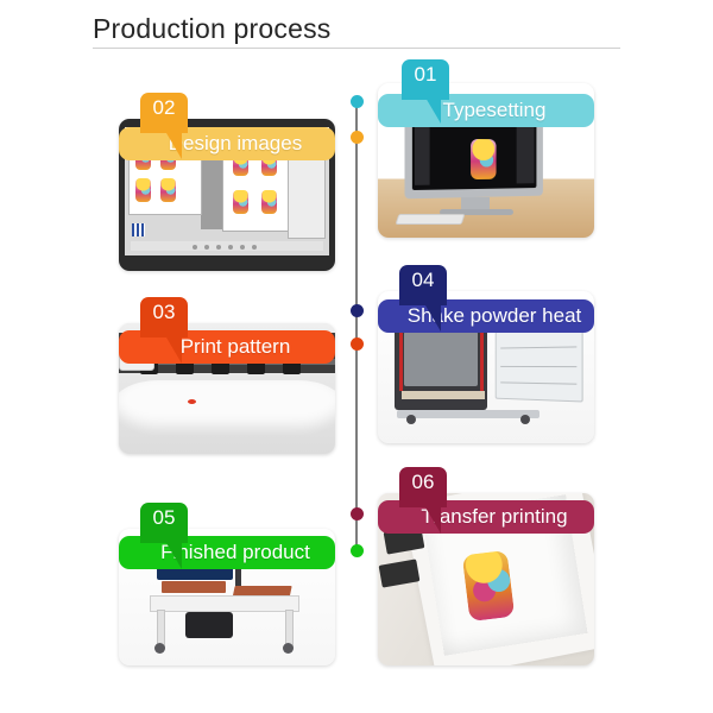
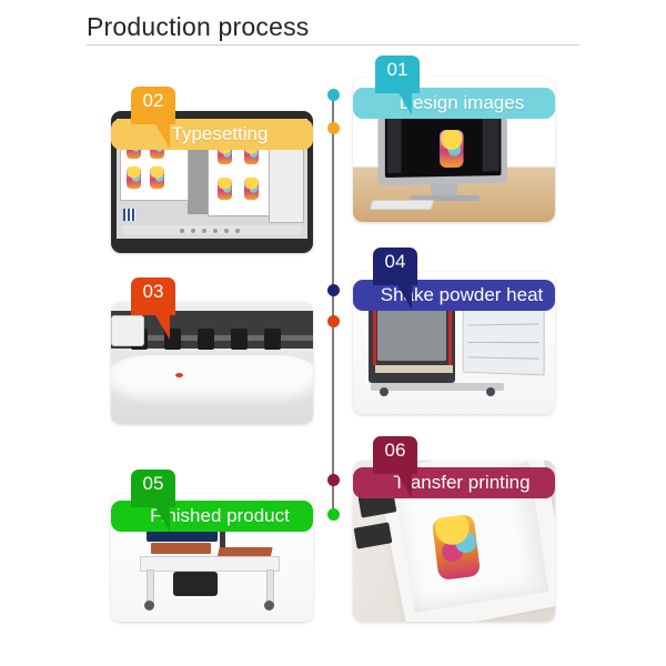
  Production process
  01
- Typesetting
+ Design images
  02
- Design images
+ Typesetting
  03
- Print pattern
  04
  Shake powder heat
  05
  Finished product
  06
  Transfer printing
